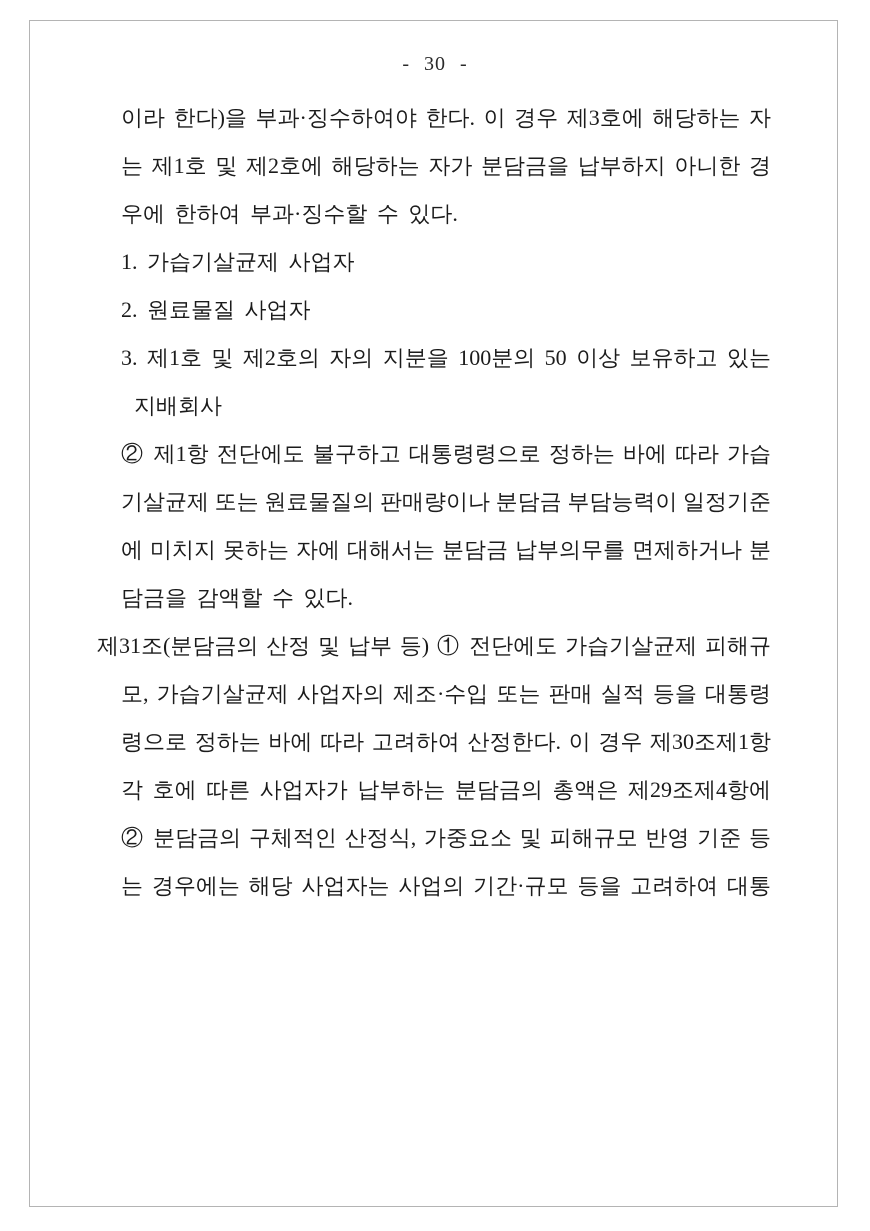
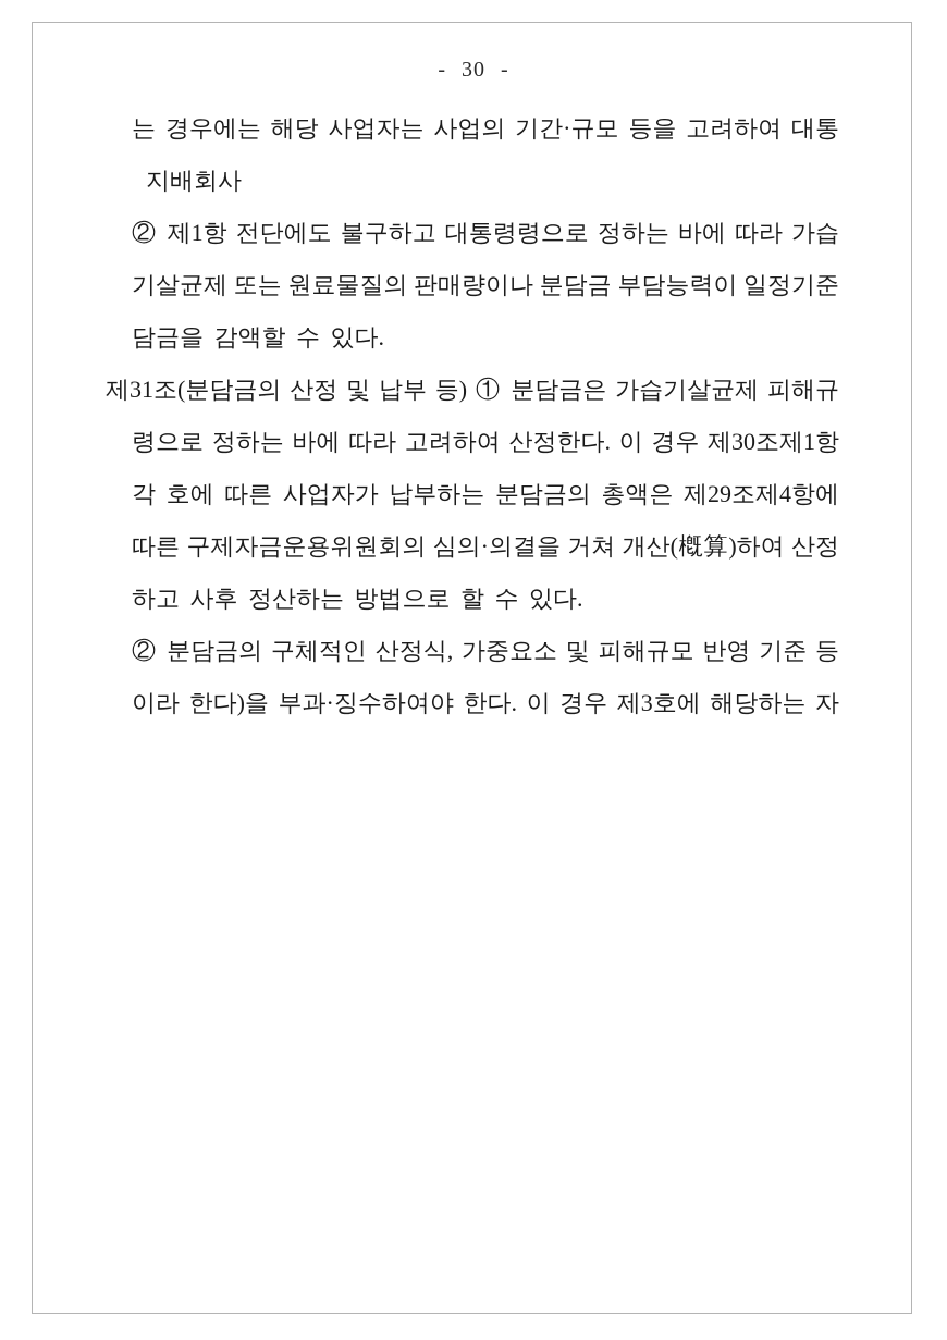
  - 30 -
- 이라 한다)을 부과·징수하여야 한다. 이 경우 제3호에 해당하는 자
+ 는 경우에는 해당 사업자는 사업의 기간·규모 등을 고려하여 대통
- 는 제1호 및 제2호에 해당하는 자가 분담금을 납부하지 아니한 경
- 우에 한하여 부과·징수할 수 있다.
- 1. 가습기살균제 사업자
- 2. 원료물질 사업자
- 3. 제1호 및 제2호의 자의 지분을 100분의 50 이상 보유하고 있는
  지배회사
  ② 제1항 전단에도 불구하고 대통령령으로 정하는 바에 따라 가습
  기살균제 또는 원료물질의 판매량이나 분담금 부담능력이 일정기준
- 에 미치지 못하는 자에 대해서는 분담금 납부의무를 면제하거나 분
  담금을 감액할 수 있다.
- 제31조(분담금의 산정 및 납부 등) ① 전단에도 가습기살균제 피해규
+ 제31조(분담금의 산정 및 납부 등) ① 분담금은 가습기살균제 피해규
- 모, 가습기살균제 사업자의 제조·수입 또는 판매 실적 등을 대통령
  령으로 정하는 바에 따라 고려하여 산정한다. 이 경우 제30조제1항
  각 호에 따른 사업자가 납부하는 분담금의 총액은 제29조제4항에
+ 따른 구제자금운용위원회의 심의·의결을 거쳐 개산(槪算)하여 산정
+ 하고 사후 정산하는 방법으로 할 수 있다.
  ② 분담금의 구체적인 산정식, 가중요소 및 피해규모 반영 기준 등
- 는 경우에는 해당 사업자는 사업의 기간·규모 등을 고려하여 대통
+ 이라 한다)을 부과·징수하여야 한다. 이 경우 제3호에 해당하는 자
